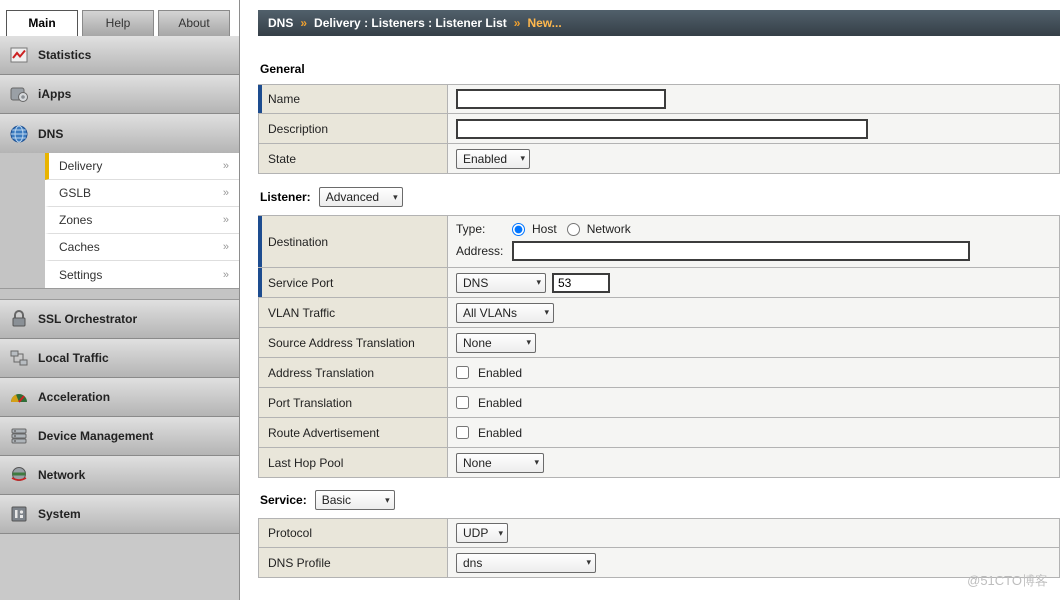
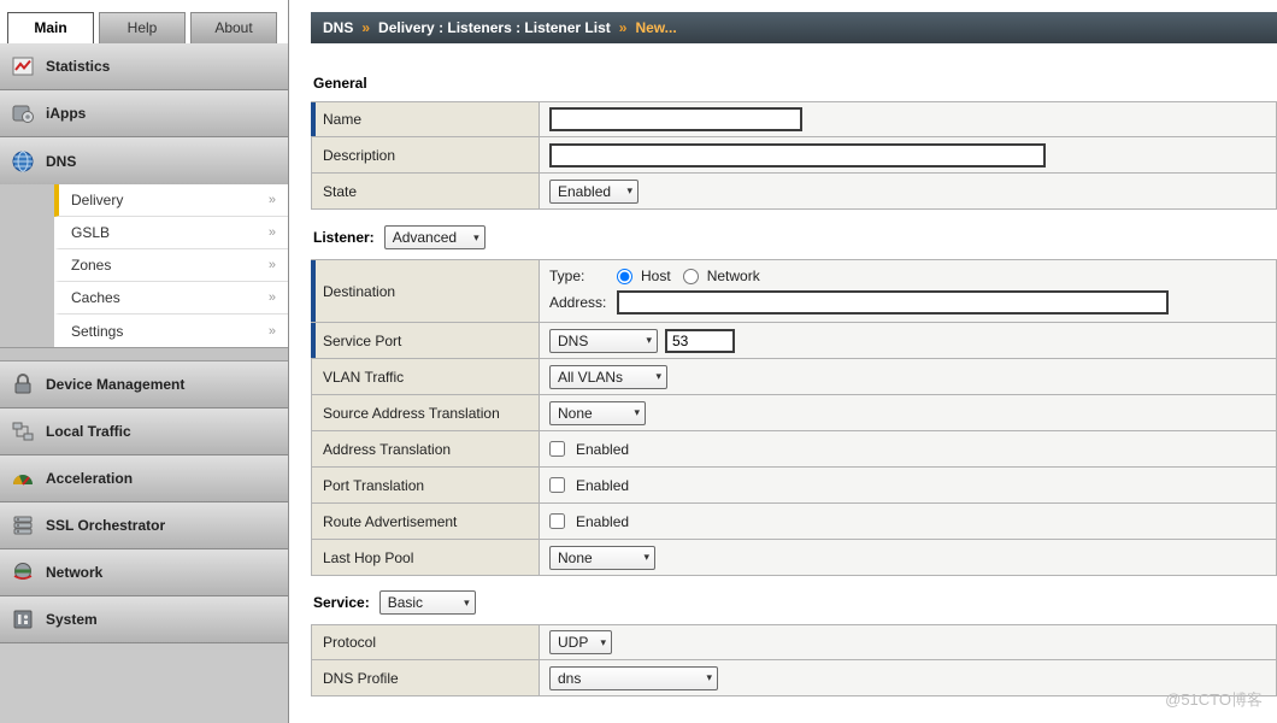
  Main
  Help
  About
  Statistics
  iApps
  DNS
  Delivery
  GSLB
  Zones
  Caches
  Settings
- SSL Orchestrator
+ Device Management
  Local Traffic
  Acceleration
- Device Management
+ SSL Orchestrator
  Network
  System
  DNS
  Delivery : Listeners : Listener List
  New...
  General
  Name
  Description
  State
  Enabled
  Listener:
  Advanced
  Destination
  Type:
  Host
  Network
  Address:
  Service Port
  DNS
  53
  VLAN Traffic
  All VLANs
  Source Address Translation
  None
  Address Translation
  Enabled
  Port Translation
  Enabled
  Route Advertisement
  Enabled
  Last Hop Pool
  None
  Service:
  Basic
  Protocol
  UDP
  DNS Profile
  dns
  @51CTO博客
